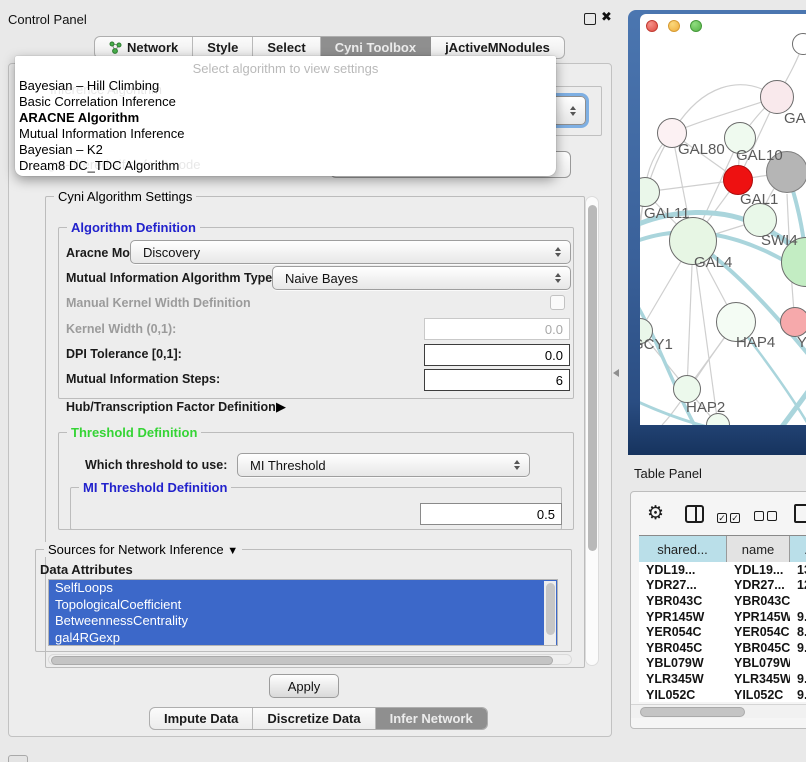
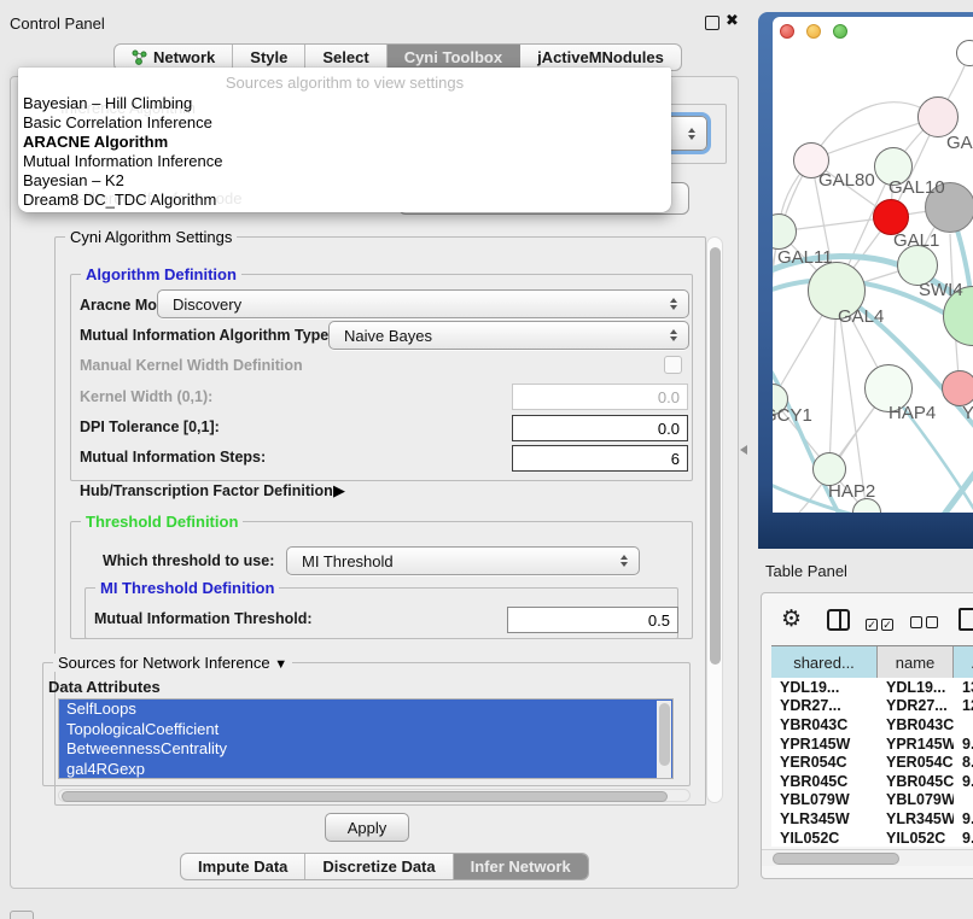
  Control Panel
  ✖
  Network
  Style
  Select
  Cyni Toolbox
  jActiveMNodules
- Select algorithm to view settings
+ Sources algorithm to view settings
  Bayesian – Hill Climbing
  Basic Correlation Inference
  ARACNE Algorithm
  Mutual Information Inference
  Bayesian – K2
  Dream8 DC_TDC Algorithm
  Inference Algorithm
  gal-filtered.sif default node
  Cyni Algorithm Settings
  Algorithm Definition
  Aracne Mo
  Discovery
  Mutual Information Algorithm Type
  Naive Bayes
  Manual Kernel Width Definition
  Kernel Width (0,1):
  0.0
  DPI Tolerance [0,1]:
  0.0
  Mutual Information Steps:
  6
  Hub/Transcription Factor Definition
  ▶
  Threshold Definition
  Which threshold to use:
  MI Threshold
  MI Threshold Definition
+ Mutual Information Threshold:
  0.5
  Sources for Network Inference ▼
  Data Attributes
  SelfLoops
  TopologicalCoefficient
  BetweennessCentrality
  gal4RGexp
  Apply
  Impute Data
  Discretize Data
  Infer Network
  GAL80
  GAL10
  GAL1
  GAL11
  SWI4
  GAL4
  CY1
  HAP4
  Y
  HAP2
  Table Panel
  ⚙
  ✓ ✓
  shared...
  name
  YDL19...
  YDL19...
  YDR27...
  YDR27...
  YBR043C
  YBR043C
  YPR145W
  YPR145W
  YER054C
  YER054C
  YBR045C
  YBR045C
  YBL079W
  YBL079W
  YLR345W
  YLR345W
  YIL052C
  YIL052C
